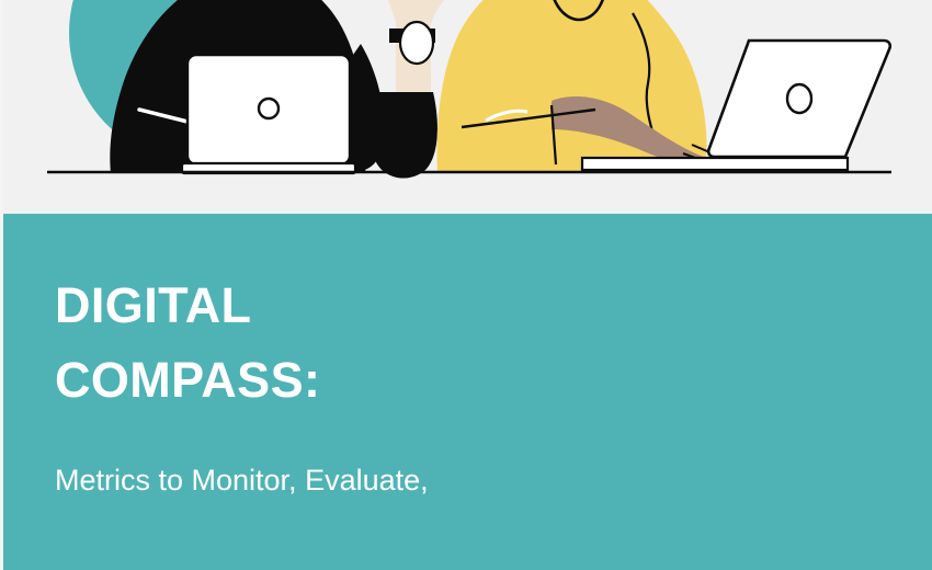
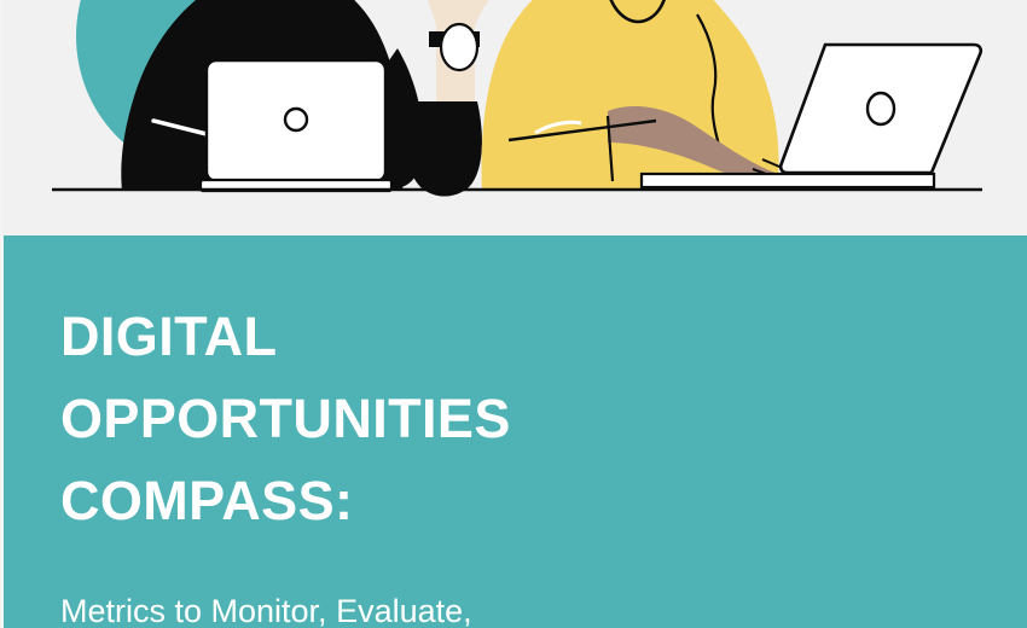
  DIGITAL
+ OPPORTUNITIES
  COMPASS:
  Metrics to Monitor, Evaluate,
